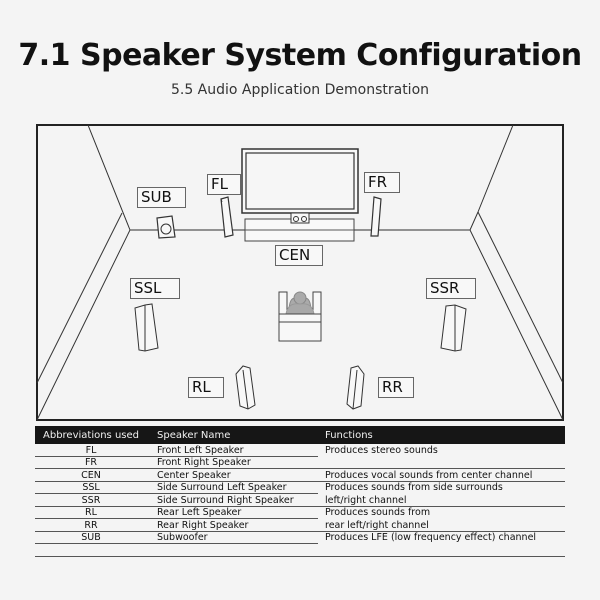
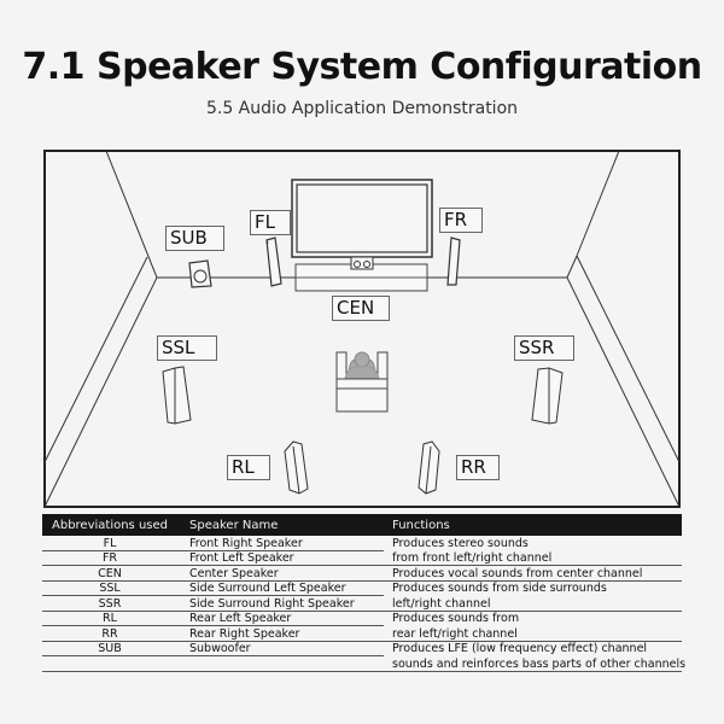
  7.1 Speaker System Configuration
  5.5 Audio Application Demonstration
  SUB
  FL
  FR
  CEN
  SSL
  SSR
  RL
  RR
  Abbreviations used
  Speaker Name
  Functions
  FL
- Front Left Speaker
+ Front Right Speaker
  Produces stereo sounds
  FR
- Front Right Speaker
+ Front Left Speaker
+ from front left/right channel
  CEN
  Center Speaker
  Produces vocal sounds from center channel
  SSL
  Side Surround Left Speaker
  Produces sounds from side surrounds
  SSR
  Side Surround Right Speaker
  left/right channel
  RL
  Rear Left Speaker
  Produces sounds from
  RR
  Rear Right Speaker
  rear left/right channel
  SUB
  Subwoofer
  Produces LFE (low frequency effect) channel
+ sounds and reinforces bass parts of other channels
